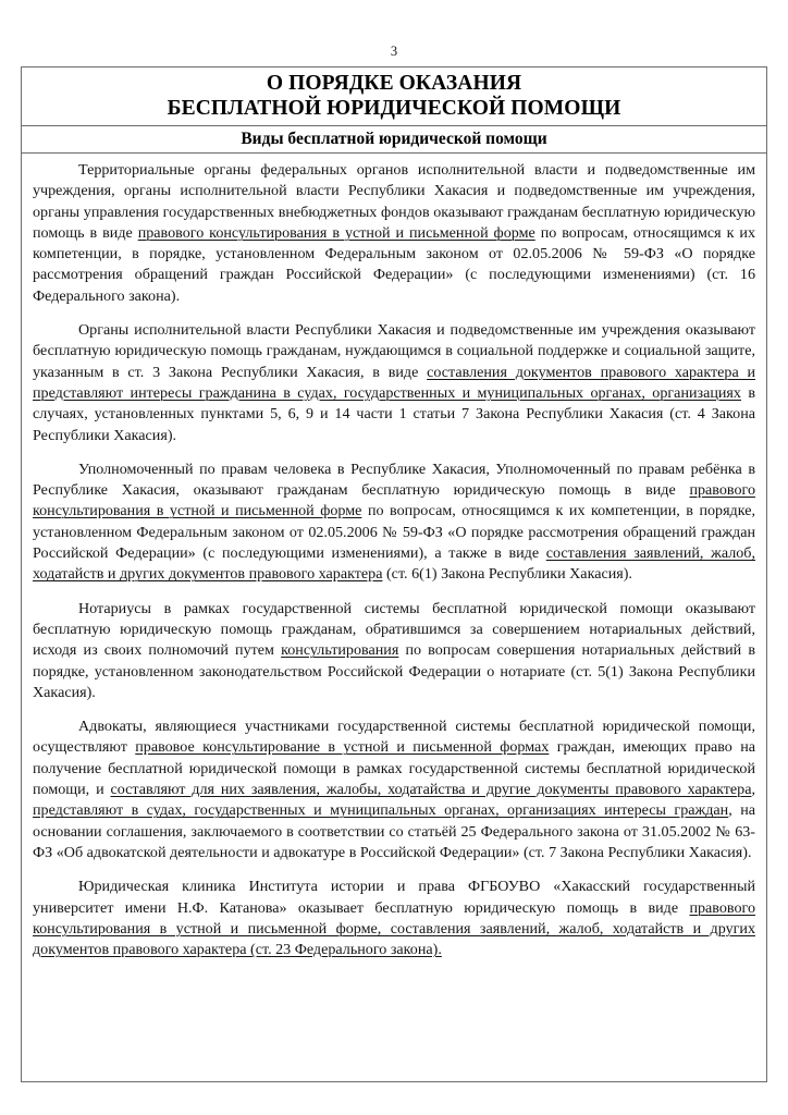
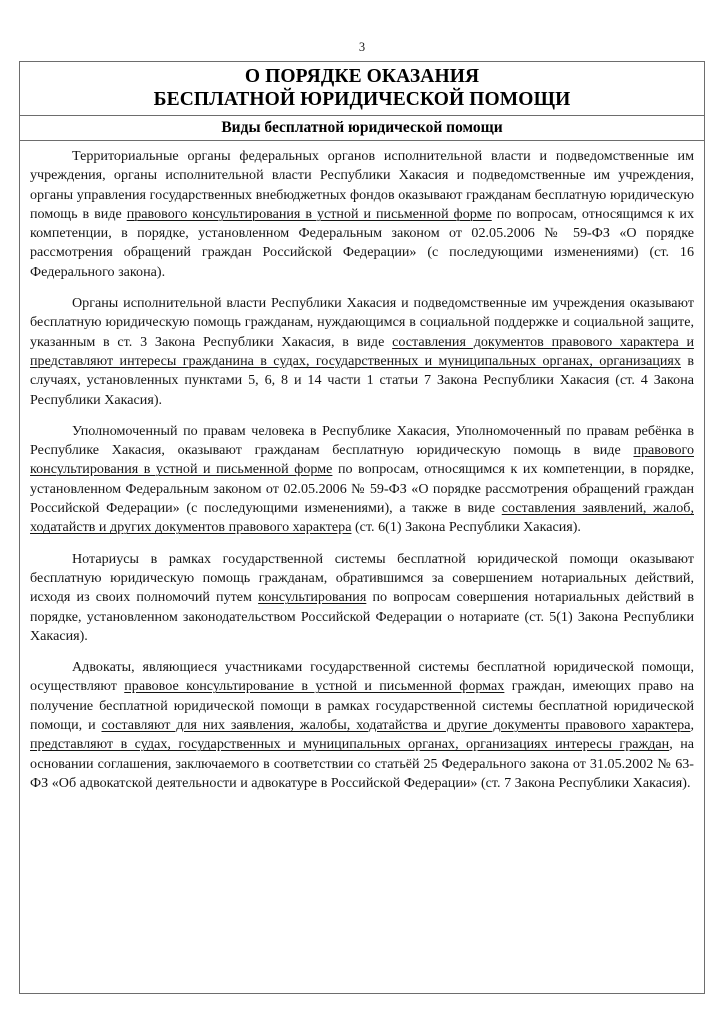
  3
  О ПОРЯДКЕ ОКАЗАНИЯ
  БЕСПЛАТНОЙ ЮРИДИЧЕСКОЙ ПОМОЩИ
  Виды бесплатной юридической помощи
  Территориальные органы федеральных органов исполнительной власти и подведомственные им учреждения, органы исполнительной власти Республики Хакасия и подведомственные им учреждения, органы управления государственных внебюджетных фондов оказывают гражданам бесплатную юридическую помощь в виде правового консультирования в устной и письменной форме по вопросам, относящимся к их компетенции, в порядке, установленном Федеральным законом от 02.05.2006 № 59-ФЗ «О порядке рассмотрения обращений граждан Российской Федерации» (с последующими изменениями) (ст. 16 Федерального закона).
- Органы исполнительной власти Республики Хакасия и подведомственные им учреждения оказывают бесплатную юридическую помощь гражданам, нуждающимся в социальной поддержке и социальной защите, указанным в ст. 3 Закона Республики Хакасия, в виде составления документов правового характера и представляют интересы гражданина в судах, государственных и муниципальных органах, организациях в случаях, установленных пунктами 5, 6, 9 и 14 части 1 статьи 7 Закона Республики Хакасия (ст. 4 Закона Республики Хакасия).
+ Органы исполнительной власти Республики Хакасия и подведомственные им учреждения оказывают бесплатную юридическую помощь гражданам, нуждающимся в социальной поддержке и социальной защите, указанным в ст. 3 Закона Республики Хакасия, в виде составления документов правового характера и представляют интересы гражданина в судах, государственных и муниципальных органах, организациях в случаях, установленных пунктами 5, 6, 8 и 14 части 1 статьи 7 Закона Республики Хакасия (ст. 4 Закона Республики Хакасия).
  Уполномоченный по правам человека в Республике Хакасия, Уполномоченный по правам ребёнка в Республике Хакасия, оказывают гражданам бесплатную юридическую помощь в виде правового консультирования в устной и письменной форме по вопросам, относящимся к их компетенции, в порядке, установленном Федеральным законом от 02.05.2006 № 59-ФЗ «О порядке рассмотрения обращений граждан Российской Федерации» (с последующими изменениями), а также в виде составления заявлений, жалоб, ходатайств и других документов правового характера (ст. 6(1) Закона Республики Хакасия).
  Нотариусы в рамках государственной системы бесплатной юридической помощи оказывают бесплатную юридическую помощь гражданам, обратившимся за совершением нотариальных действий, исходя из своих полномочий путем консультирования по вопросам совершения нотариальных действий в порядке, установленном законодательством Российской Федерации о нотариате (ст. 5(1) Закона Республики Хакасия).
  Адвокаты, являющиеся участниками государственной системы бесплатной юридической помощи, осуществляют правовое консультирование в устной и письменной формах граждан, имеющих право на получение бесплатной юридической помощи в рамках государственной системы бесплатной юридической помощи, и составляют для них заявления, жалобы, ходатайства и другие документы правового характера, представляют в судах, государственных и муниципальных органах, организациях интересы граждан, на основании соглашения, заключаемого в соответствии со статьёй 25 Федерального закона от 31.05.2002 № 63-ФЗ «Об адвокатской деятельности и адвокатуре в Российской Федерации» (ст. 7 Закона Республики Хакасия).
- Юридическая клиника Института истории и права ФГБОУВО «Хакасский государственный университет имени Н.Ф. Катанова» оказывает бесплатную юридическую помощь в виде правового консультирования в устной и письменной форме, составления заявлений, жалоб, ходатайств и других документов правового характера (ст. 23 Федерального закона).
